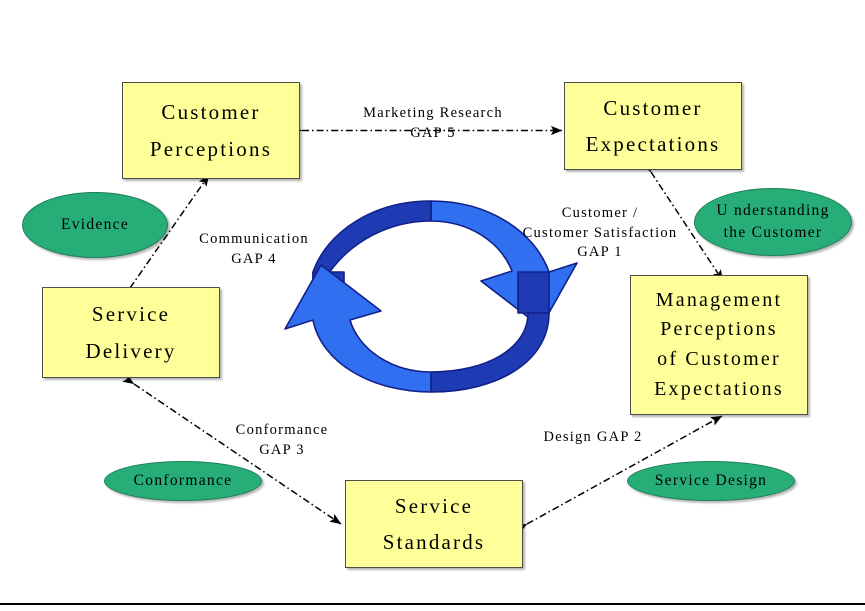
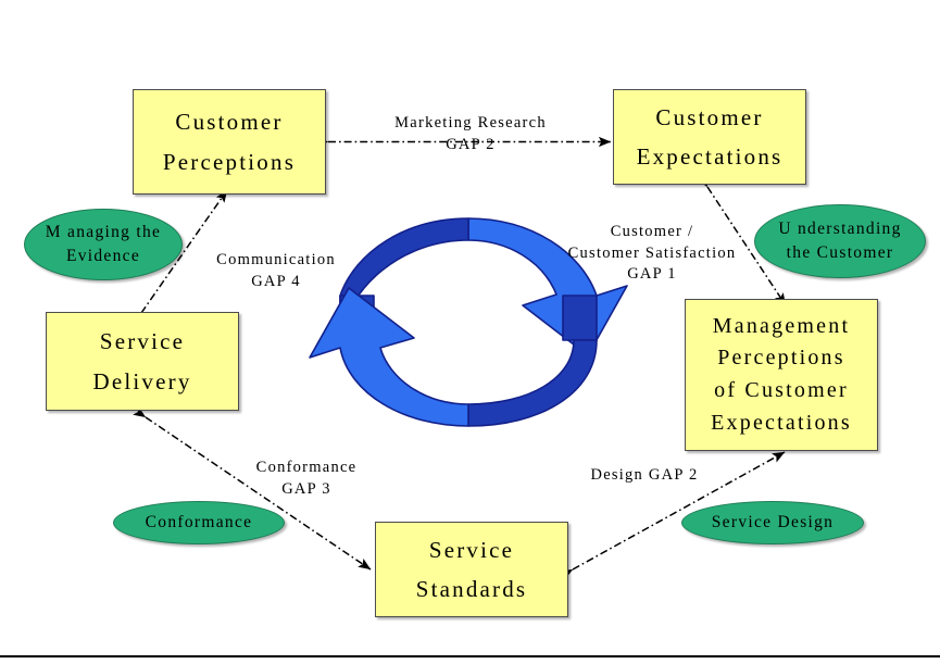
  Customer
  Perceptions
  Customer
  Expectations
  Service
  Delivery
  Management
  Perceptions
  of Customer
  Expectations
  Service
  Standards
+ M anaging the
  Evidence
  U nderstanding
  the Customer
  Conformance
  Service Design
  Marketing Research
- GAP 5
+ GAP 2
  Communication
  GAP 4
  Customer /
  Customer Satisfaction
  GAP 1
  Conformance
  GAP 3
  Design GAP 2
